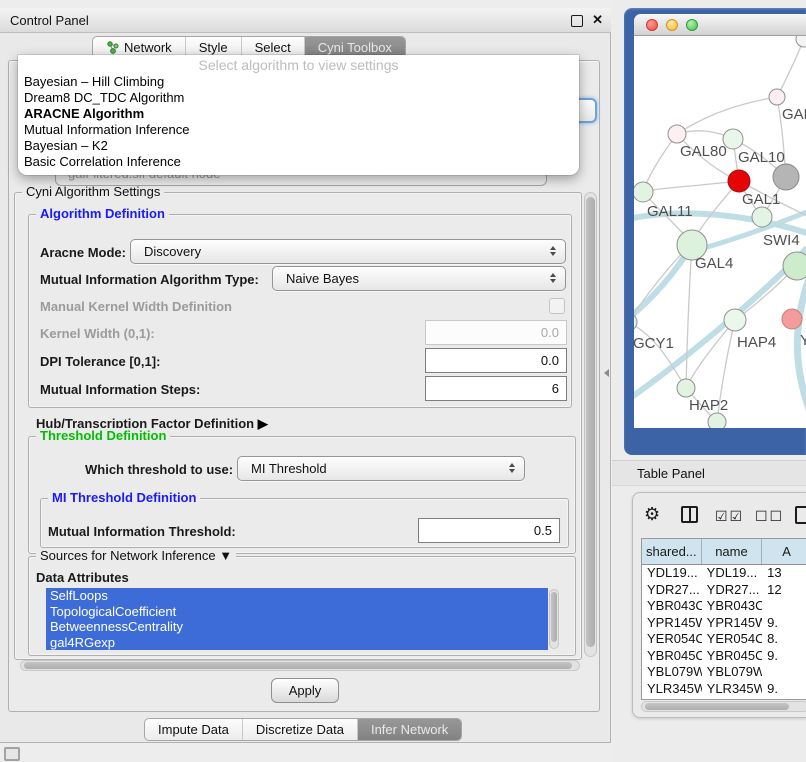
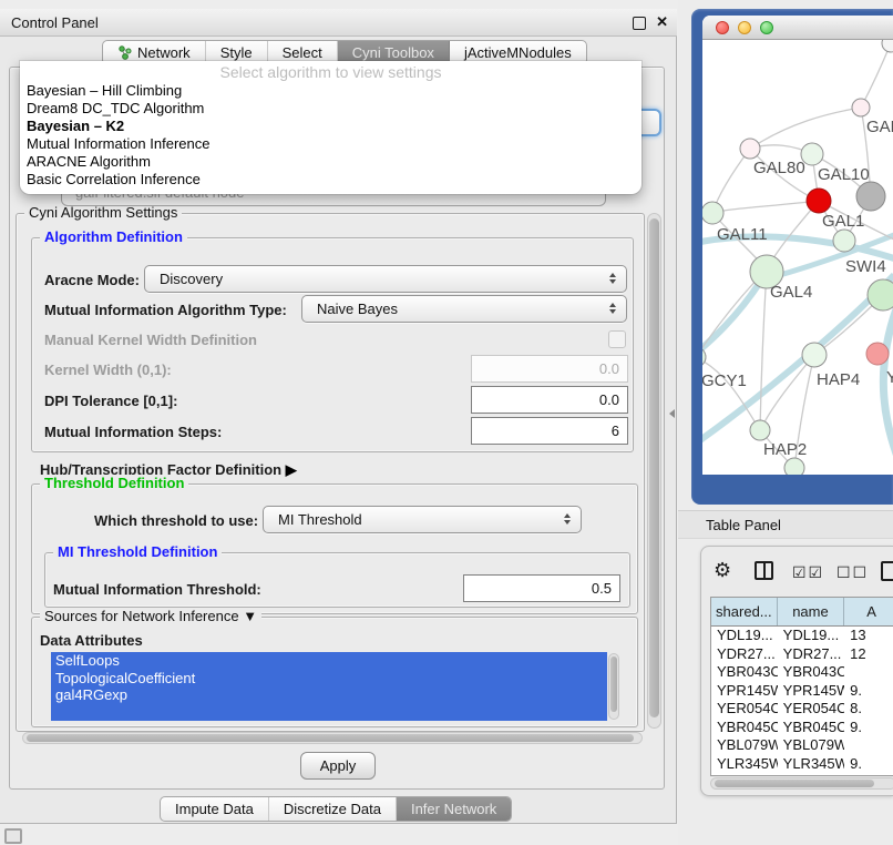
  Control Panel
  ✕
  Network
  Style
  Select
  Cyni Toolbox
+ jActiveMNodules
  Cyni Algorithm Settings
  Algorithm Definition
  Aracne Mode:
  Discovery
  Mutual Information Algorithm Type:
  Naive Bayes
  Manual Kernel Width Definition
  Kernel Width (0,1):
  0.0
  DPI Tolerance [0,1]:
  0.0
  Mutual Information Steps:
  6
  Hub/Transcription Factor Definition ▶
  Threshold Definition
  Which threshold to use:
  MI Threshold
  MI Threshold Definition
  Mutual Information Threshold:
  0.5
  Sources for Network Inference ▼
  Data Attributes
  SelfLoops
  TopologicalCoefficient
- BetweennessCentrality
  gal4RGexp
  Apply
  Impute Data
  Discretize Data
  Infer Network
  Select algorithm to view settings
  Bayesian – Hill Climbing
  Dream8 DC_TDC Algorithm
- ARACNE Algorithm
+ Bayesian – K2
  Mutual Information Inference
- Bayesian – K2
+ ARACNE Algorithm
  Basic Correlation Inference
  GAL80
  GAL10
  GAL1
  GAL11
  SWI4
  GAL4
  GCY1
  HAP4
  Y
  HAP2
  Table Panel
  ⚙
  ☑☑
  ☐☐
  shared...
  name
  A
  YDL19...
  YDL19...
  13
  YDR27...
  YDR27...
  12
  YBR043C
  YBR043C
  YPR145W
  YPR145W
  9.
  YER054C
  YER054C
  8.
  YBR045C
  YBR045C
  9.
  YBL079W
  YBL079W
  YLR345W
  YLR345W
  9.
